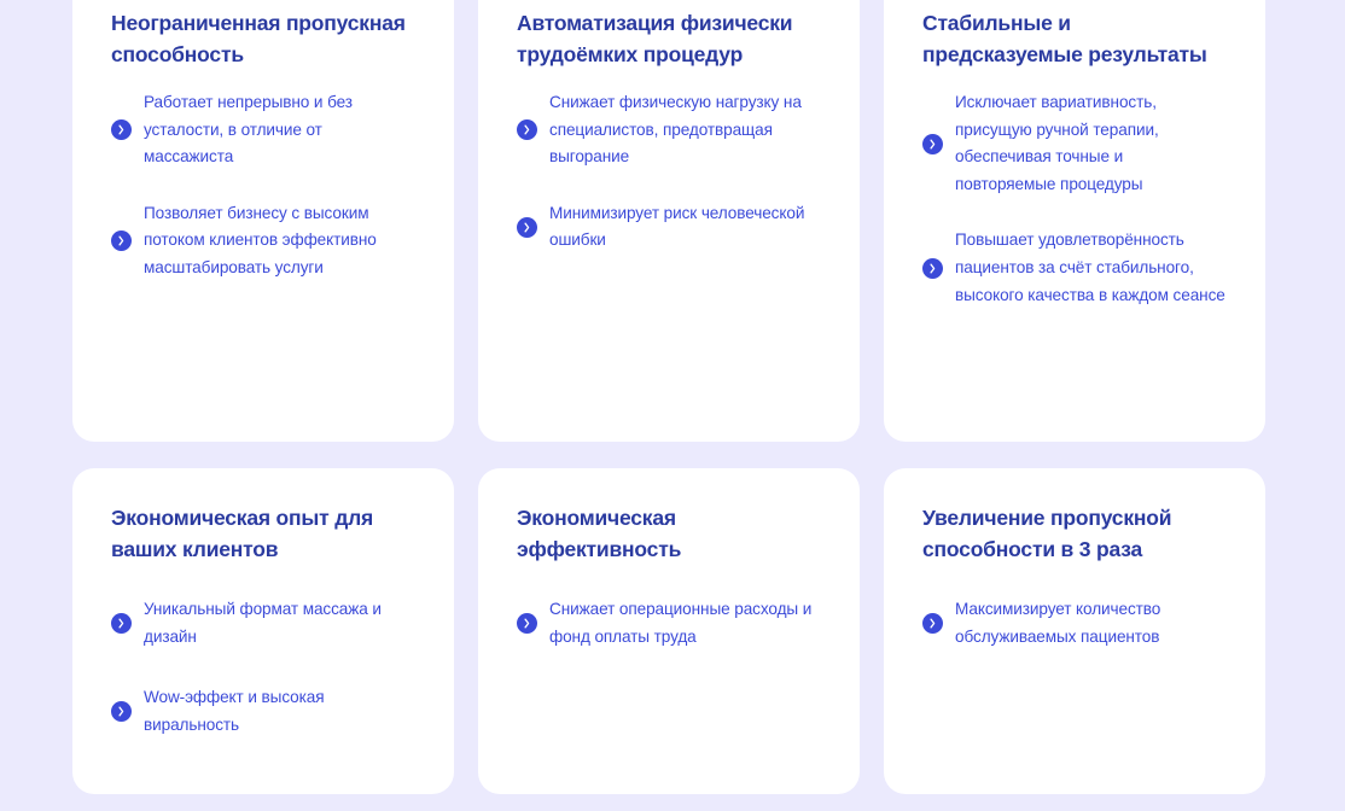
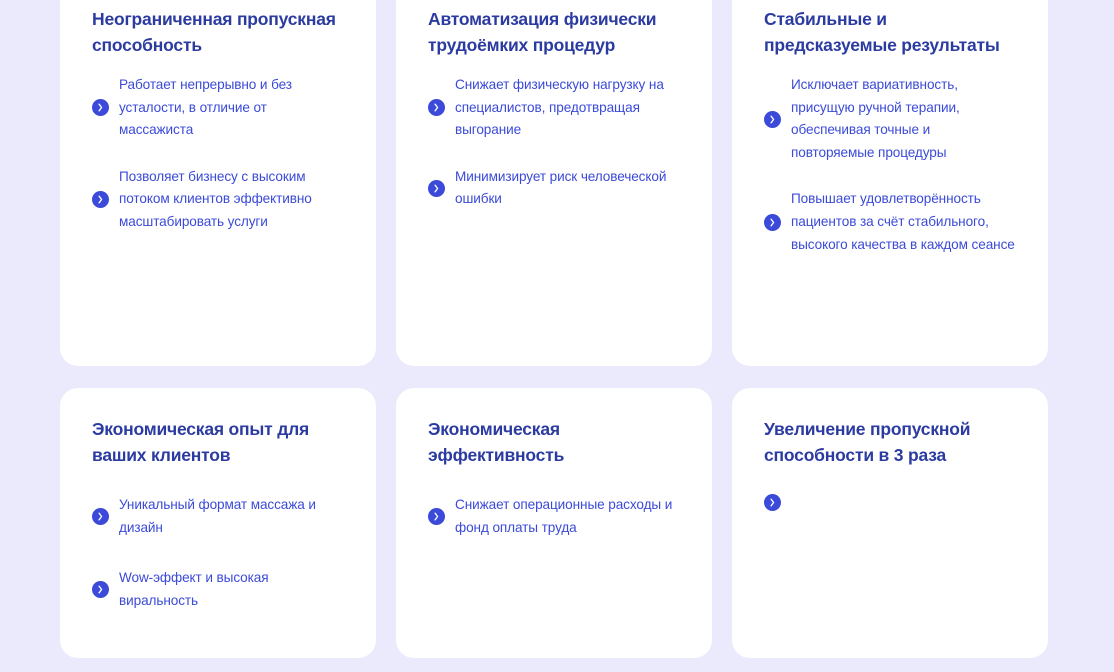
  Неограниченная пропускная способность
  Работает непрерывно и без усталости, в отличие от массажиста
  Позволяет бизнесу с высоким потоком клиентов эффективно масштабировать услуги
  Автоматизация физически трудоёмких процедур
  Снижает физическую нагрузку на специалистов, предотвращая выгорание
  Минимизирует риск человеческой ошибки
  Стабильные и предсказуемые результаты
  Исключает вариативность, присущую ручной терапии, обеспечивая точные и повторяемые процедуры
  Повышает удовлетворённость пациентов за счёт стабильного, высокого качества в каждом сеансе
  Экономическая опыт для ваших клиентов
  Уникальный формат массажа и дизайн
  Wow-эффект и высокая виральность
  Экономическая эффективность
  Снижает операционные расходы и фонд оплаты труда
  Увеличение пропускной способности в 3 раза
- Максимизирует количество обслуживаемых пациентов
